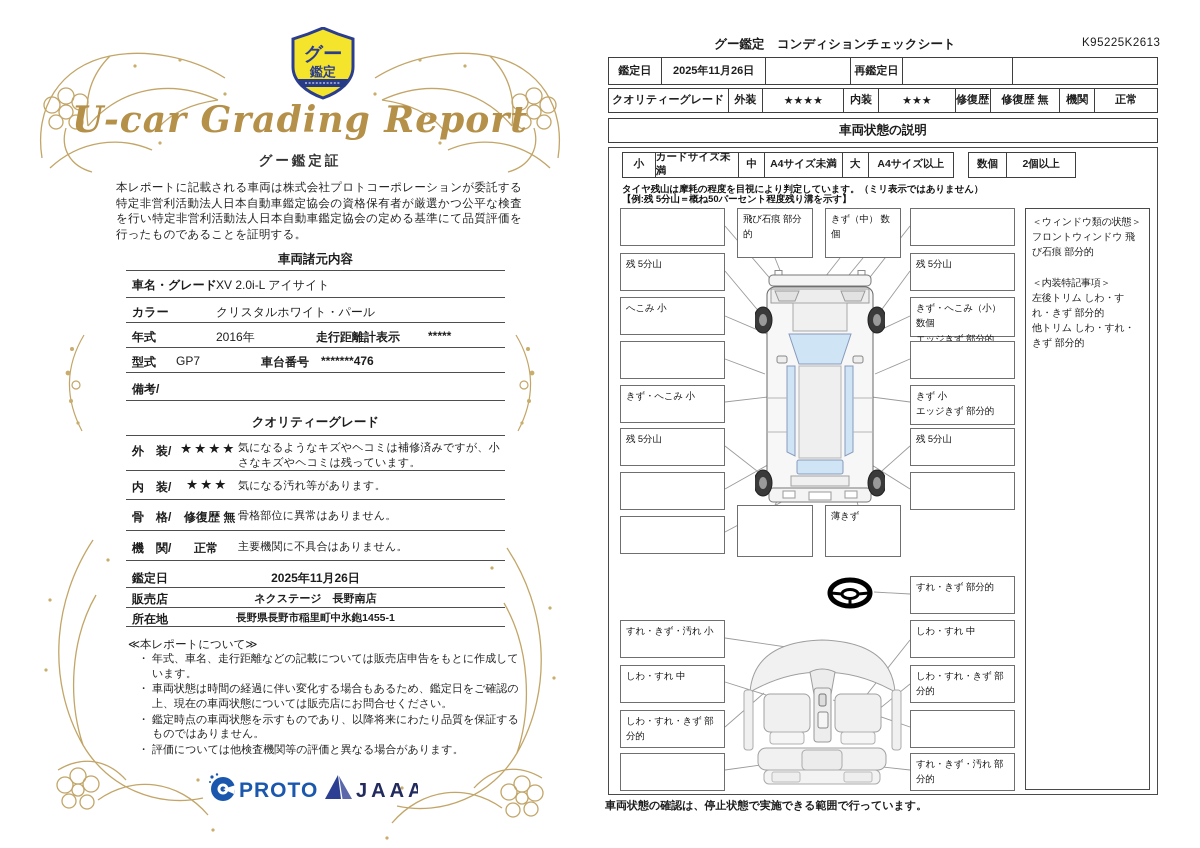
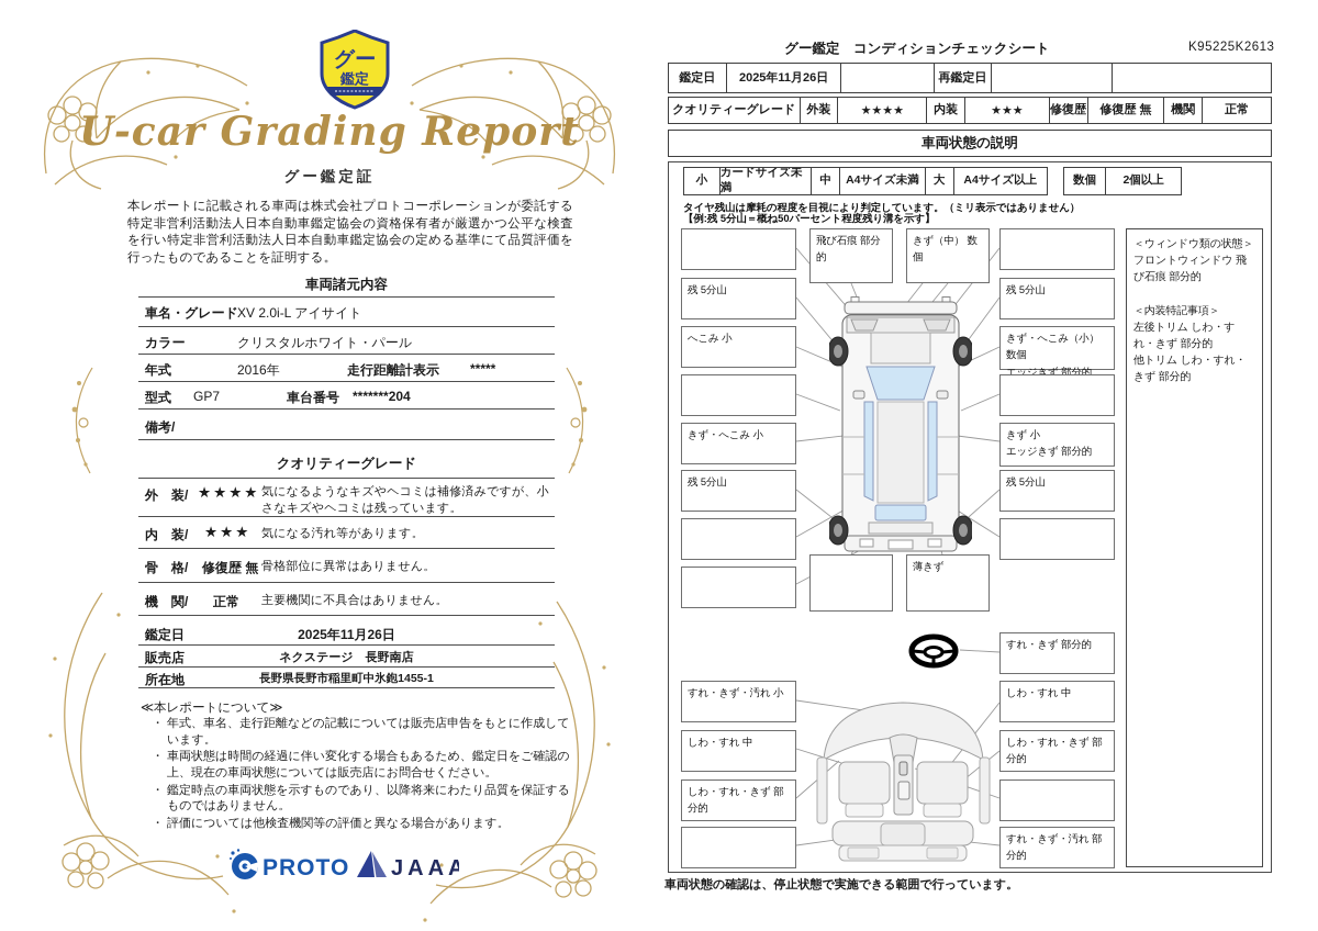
  グー
  鑑定
  U-car Grading Report
  グー鑑定証
  本レポートに記載される車両は株式会社プロトコーポレーションが委託する特定非営利活動法人日本自動車鑑定協会の資格保有者が厳選かつ公平な検査を行い特定非営利活動法人日本自動車鑑定協会の定める基準にて品質評価を行ったものであることを証明する。
  車両諸元内容
  車名・グレード
  XV 2.0i-L アイサイト
  カラー
  クリスタルホワイト・パール
  年式
  2016年
  走行距離計表示
  *****
  型式
  GP7
  車台番号
- *******476
+ *******204
  備考/
  クオリティーグレード
  外 装/
  ★★★★
  気になるようなキズやヘコミは補修済みですが、小さなキズやヘコミは残っています。
  内 装/
  ★★★
  気になる汚れ等があります。
  骨 格/
  修復歴 無
  骨格部位に異常はありません。
  機 関/
  正常
  主要機関に不具合はありません。
  鑑定日
  2025年11月26日
  販売店
  ネクステージ 長野南店
  所在地
  長野県長野市稲里町中氷鉋1455-1
  ≪本レポートについて≫
  年式、車名、走行距離などの記載については販売店申告をもとに作成しています。
  車両状態は時間の経過に伴い変化する場合もあるため、鑑定日をご確認の上、現在の車両状態については販売店にお問合せください。
  鑑定時点の車両状態を示すものであり、以降将来にわたり品質を保証するものではありません。
  評価については他検査機関等の評価と異なる場合があります。
  PROTO
  JAAA
  グー鑑定 コンディションチェックシート
  K95225K2613
  鑑定日
  2025年11月26日
  再鑑定日
  クオリティーグレード
  外装
  ★★★★
  内装
  ★★★
  修復歴
  修復歴 無
  機関
  正常
  車両状態の説明
  小
  カードサイズ未満
  中
  A4サイズ未満
  大
  A4サイズ以上
  数個
  2個以上
  タイヤ残山は摩耗の程度を目視により判定しています。（ミリ表示ではありません）
  【例:残 5分山＝概ね50パーセント程度残り溝を示す】
  残 5分山
  へこみ 小
  きず・へこみ 小
  残 5分山
  残 5分山
  きず・へこみ（小） 数個
  エッジきず 部分的
  きず 小
  エッジきず 部分的
  残 5分山
  飛び石痕 部分的
  きず（中） 数個
  薄きず
  すれ・きず 部分的
  すれ・きず・汚れ 小
  しわ・すれ 中
  しわ・すれ・きず 部分的
  しわ・すれ 中
  しわ・すれ・きず 部分的
  すれ・きず・汚れ 部分的
  ＜ウィンドウ類の状態＞
  フロントウィンドウ 飛び石痕 部分的
  ＜内装特記事項＞
  左後トリム しわ・すれ・きず 部分的
  他トリム しわ・すれ・きず 部分的
  車両状態の確認は、停止状態で実施できる範囲で行っています。
